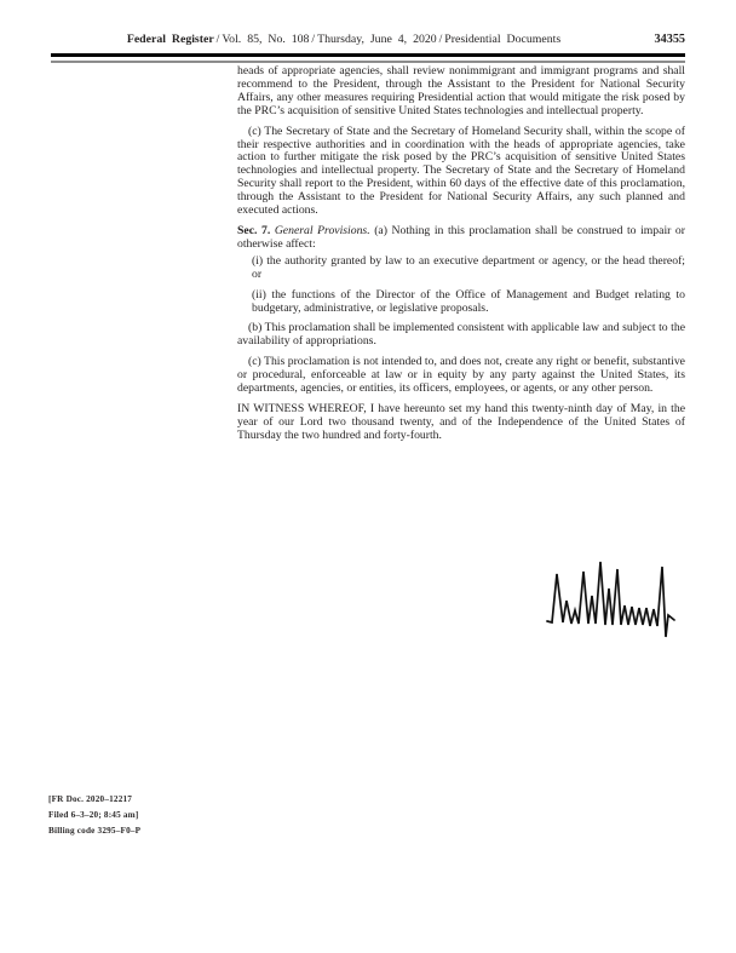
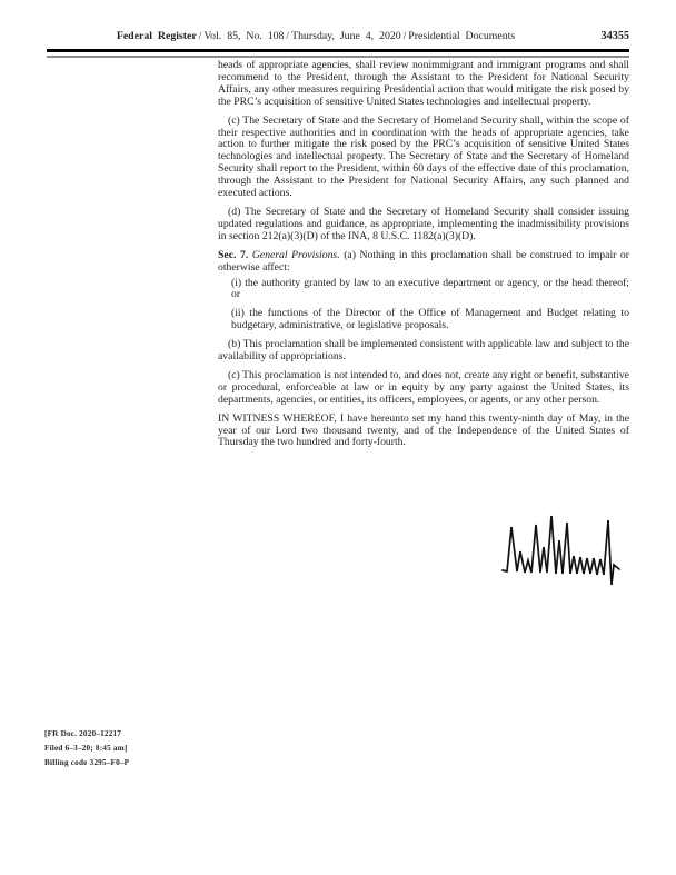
  Federal Register / Vol. 85, No. 108 / Thursday, June 4, 2020 / Presidential Documents
  34355
  heads of appropriate agencies, shall review nonimmigrant and immigrant programs and shall recommend to the President, through the Assistant to the President for National Security Affairs, any other measures requiring Presidential action that would mitigate the risk posed by the PRC’s acquisition of sensitive United States technologies and intellectual property.
  (c) The Secretary of State and the Secretary of Homeland Security shall, within the scope of their respective authorities and in coordination with the heads of appropriate agencies, take action to further mitigate the risk posed by the PRC’s acquisition of sensitive United States technologies and intellectual property. The Secretary of State and the Secretary of Homeland Security shall report to the President, within 60 days of the effective date of this proclamation, through the Assistant to the President for National Security Affairs, any such planned and executed actions.
+ (d) The Secretary of State and the Secretary of Homeland Security shall consider issuing updated regulations and guidance, as appropriate, implementing the inadmissibility provisions in section 212(a)(3)(D) of the INA, 8 U.S.C. 1182(a)(3)(D).
  Sec. 7. General Provisions. (a) Nothing in this proclamation shall be construed to impair or otherwise affect:
  (i) the authority granted by law to an executive department or agency, or the head thereof; or
  (ii) the functions of the Director of the Office of Management and Budget relating to budgetary, administrative, or legislative proposals.
  (b) This proclamation shall be implemented consistent with applicable law and subject to the availability of appropriations.
  (c) This proclamation is not intended to, and does not, create any right or benefit, substantive or procedural, enforceable at law or in equity by any party against the United States, its departments, agencies, or entities, its officers, employees, or agents, or any other person.
  IN WITNESS WHEREOF, I have hereunto set my hand this twenty-ninth day of May, in the year of our Lord two thousand twenty, and of the Independence of the United States of Thursday the two hundred and forty-fourth.
  [FR Doc. 2020–12217
  Filed 6–3–20; 8:45 am]
  Billing code 3295–F0–P
